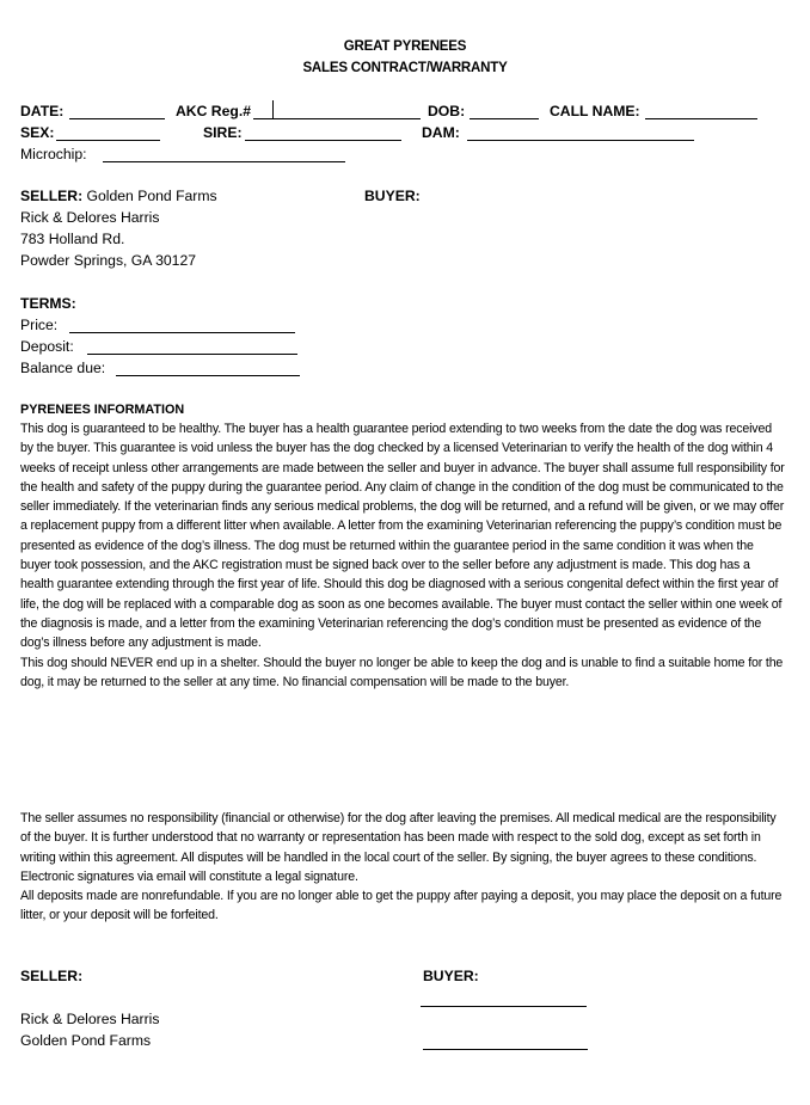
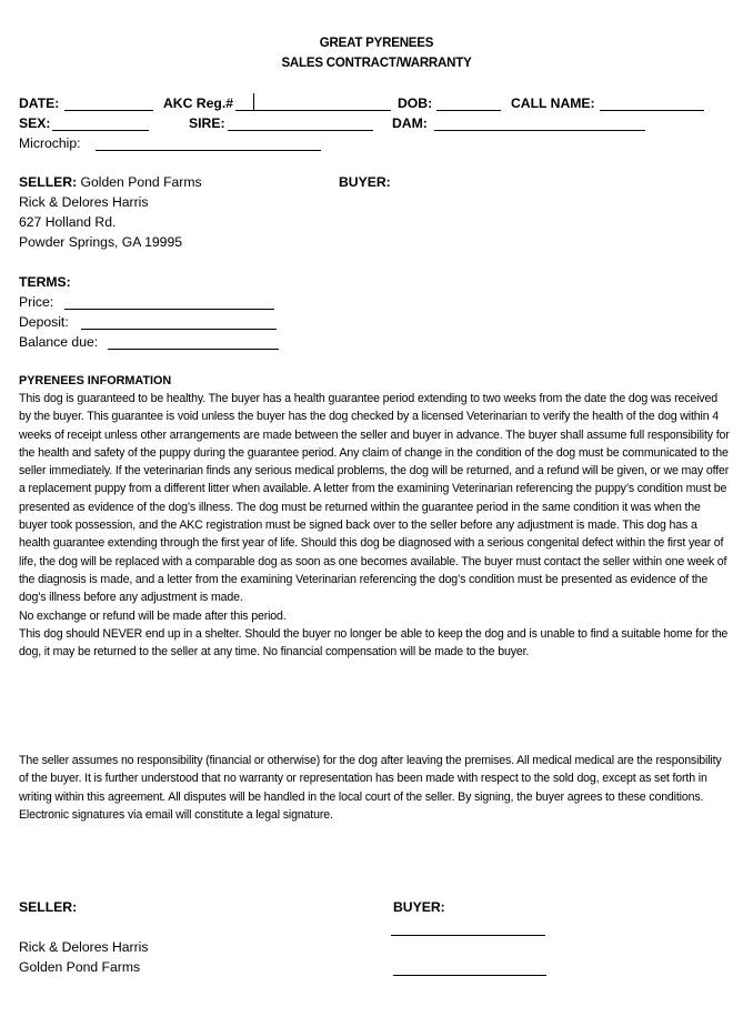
  GREAT PYRENEES
  SALES CONTRACT/WARRANTY
  DATE:
  AKC Reg.#
  DOB:
  CALL NAME:
  SEX:
  SIRE:
  DAM:
  Microchip:
  SELLER: Golden Pond Farms
  Rick & Delores Harris
- 783 Holland Rd.
+ 627 Holland Rd.
- Powder Springs, GA 30127
+ Powder Springs, GA 19995
  BUYER:
  TERMS:
  Price:
  Deposit:
  Balance due:
  PYRENEES INFORMATION
  This dog is guaranteed to be healthy. The buyer has a health guarantee period extending to two weeks from the date the dog was received by the buyer. This guarantee is void unless the buyer has the dog checked by a licensed Veterinarian to verify the health of the dog within 4 weeks of receipt unless other arrangements are made between the seller and buyer in advance. The buyer shall assume full responsibility for the health and safety of the puppy during the guarantee period. Any claim of change in the condition of the dog must be communicated to the seller immediately. If the veterinarian finds any serious medical problems, the dog will be returned, and a refund will be given, or we may offer a replacement puppy from a different litter when available. A letter from the examining Veterinarian referencing the puppy’s condition must be presented as evidence of the dog’s illness. The dog must be returned within the guarantee period in the same condition it was when the buyer took possession, and the AKC registration must be signed back over to the seller before any adjustment is made. This dog has a health guarantee extending through the first year of life. Should this dog be diagnosed with a serious congenital defect within the first year of life, the dog will be replaced with a comparable dog as soon as one becomes available. The buyer must contact the seller within one week of the diagnosis is made, and a letter from the examining Veterinarian referencing the dog’s condition must be presented as evidence of the dog’s illness before any adjustment is made.
+ No exchange or refund will be made after this period.
  This dog should NEVER end up in a shelter. Should the buyer no longer be able to keep the dog and is unable to find a suitable home for the dog, it may be returned to the seller at any time. No financial compensation will be made to the buyer.
  The seller assumes no responsibility (financial or otherwise) for the dog after leaving the premises. All medical medical are the responsibility of the buyer. It is further understood that no warranty or representation has been made with respect to the sold dog, except as set forth in writing within this agreement. All disputes will be handled in the local court of the seller. By signing, the buyer agrees to these conditions. Electronic signatures via email will constitute a legal signature.
- All deposits made are nonrefundable. If you are no longer able to get the puppy after paying a deposit, you may place the deposit on a future litter, or your deposit will be forfeited.
  SELLER:
  BUYER:
  Rick & Delores Harris
  Golden Pond Farms
